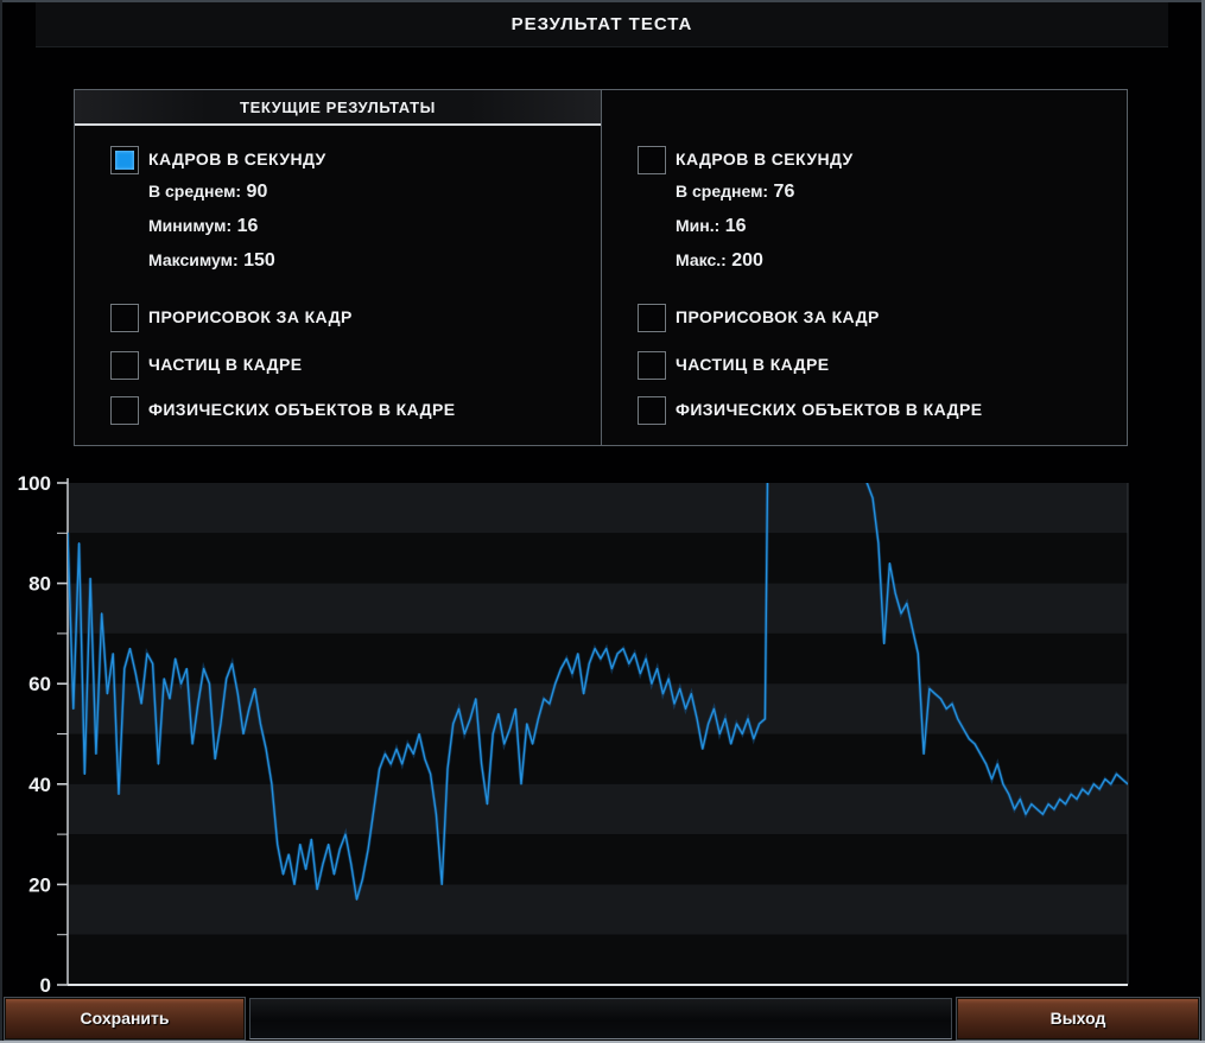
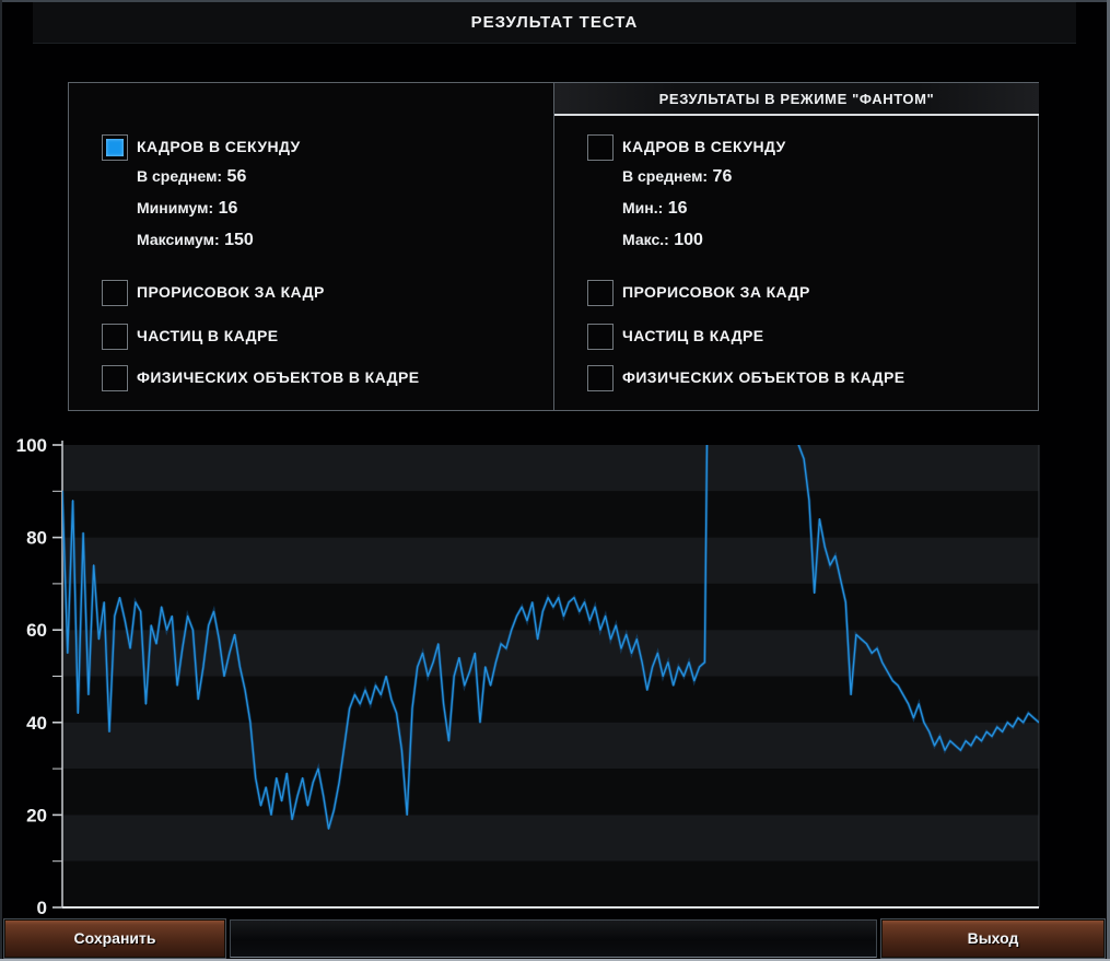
  РЕЗУЛЬТАТ ТЕСТА
- ТЕКУЩИЕ РЕЗУЛЬТАТЫ
  КАДРОВ В СЕКУНДУ
- В среднем: 90
+ В среднем: 56
  Минимум: 16
  Максимум: 150
  ПРОРИСОВОК ЗА КАДР
  ЧАСТИЦ В КАДРЕ
  ФИЗИЧЕСКИХ ОБЪЕКТОВ В КАДРЕ
+ РЕЗУЛЬТАТЫ В РЕЖИМЕ "ФАНТОМ"
  КАДРОВ В СЕКУНДУ
  В среднем: 76
  Мин.: 16
- Макс.: 200
+ Макс.: 100
  ПРОРИСОВОК ЗА КАДР
  ЧАСТИЦ В КАДРЕ
  ФИЗИЧЕСКИХ ОБЪЕКТОВ В КАДРЕ
  0
  20
  40
  60
  80
  100
  Сохранить
  Выход
